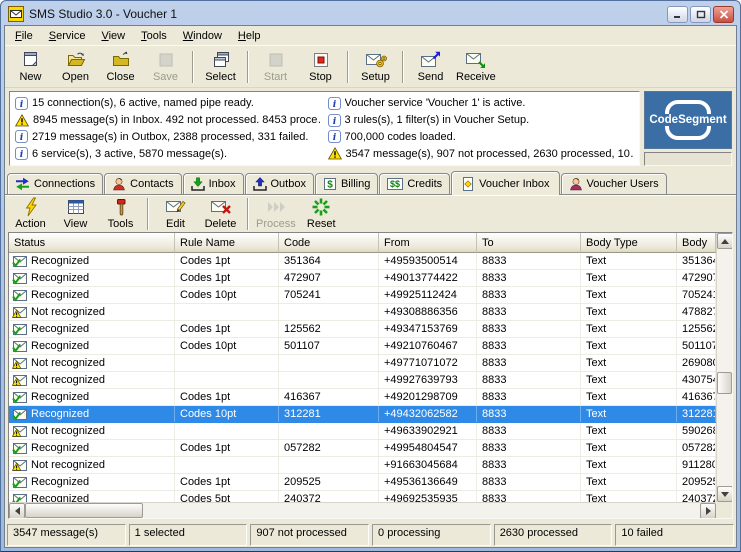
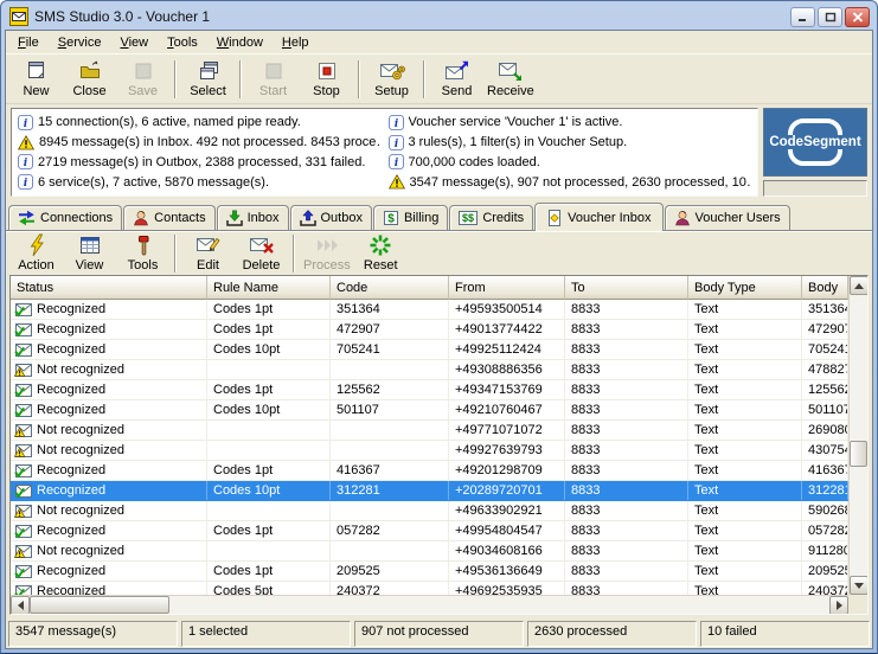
  SMS Studio 3.0 - Voucher 1
  File
  Service
  View
  Tools
  Window
  Help
  New
- Open
  Close
  Save
  Select
  Start
  Stop
  Setup
  Send
  Receive
  i
  15 connection(s), 6 active, named pipe ready.
  8945 message(s) in Inbox. 492 not processed. 8453 proce
  i
  2719 message(s) in Outbox, 2388 processed, 331 failed.
  i
- 6 service(s), 3 active, 5870 message(s).
+ 6 service(s), 7 active, 5870 message(s).
  i
  Voucher service 'Voucher 1' is active.
  i
  3 rules(s), 1 filter(s) in Voucher Setup.
  i
  700,000 codes loaded.
  3547 message(s), 907 not processed, 2630 processed, 10
  CodeSegment
  Connections
  Contacts
  Inbox
  Outbox
  $
  Billing
  $$
  Credits
  Voucher Inbox
  Voucher Users
  Action
  View
  Tools
  Edit
  Delete
  Process
  Reset
  Status
  Rule Name
  Code
  From
  To
  Body Type
  Body
  Recognized
  Codes 1pt
  351364
  +49593500514
  8833
  Text
  35136
  Recognized
  Codes 1pt
  472907
  +49013774422
  8833
  Text
  47290
  Recognized
  Codes 10pt
  705241
  +49925112424
  8833
  Text
  70524
  Not recognized
  +49308886356
  8833
  Text
  47882
  Recognized
  Codes 1pt
  125562
  +49347153769
  8833
  Text
  12556
  Recognized
  Codes 10pt
  501107
  +49210760467
  8833
  Text
  501107
  Not recognized
  +49771071072
  8833
  Text
  26908
  Not recognized
  +49927639793
  8833
  Text
  43075
  Recognized
  Codes 1pt
  416367
  +49201298709
  8833
  Text
  41636
  Recognized
  Codes 10pt
  312281
- +49432062582
+ +20289720701
  8833
  Text
  31228
  Not recognized
  +49633902921
  8833
  Text
  59026
  Recognized
  Codes 1pt
  057282
  +49954804547
  8833
  Text
  05728
  Not recognized
- +91663045684
+ +49034608166
  8833
  Text
  911280
  Recognized
  Codes 1pt
  209525
  +49536136649
  8833
  Text
  20952
  Recognized
  Codes 5pt
  240372
  +49692535935
  8833
  Text
  24037
  3547 message(s)
  1 selected
  907 not processed
- 0 processing
  2630 processed
  10 failed
